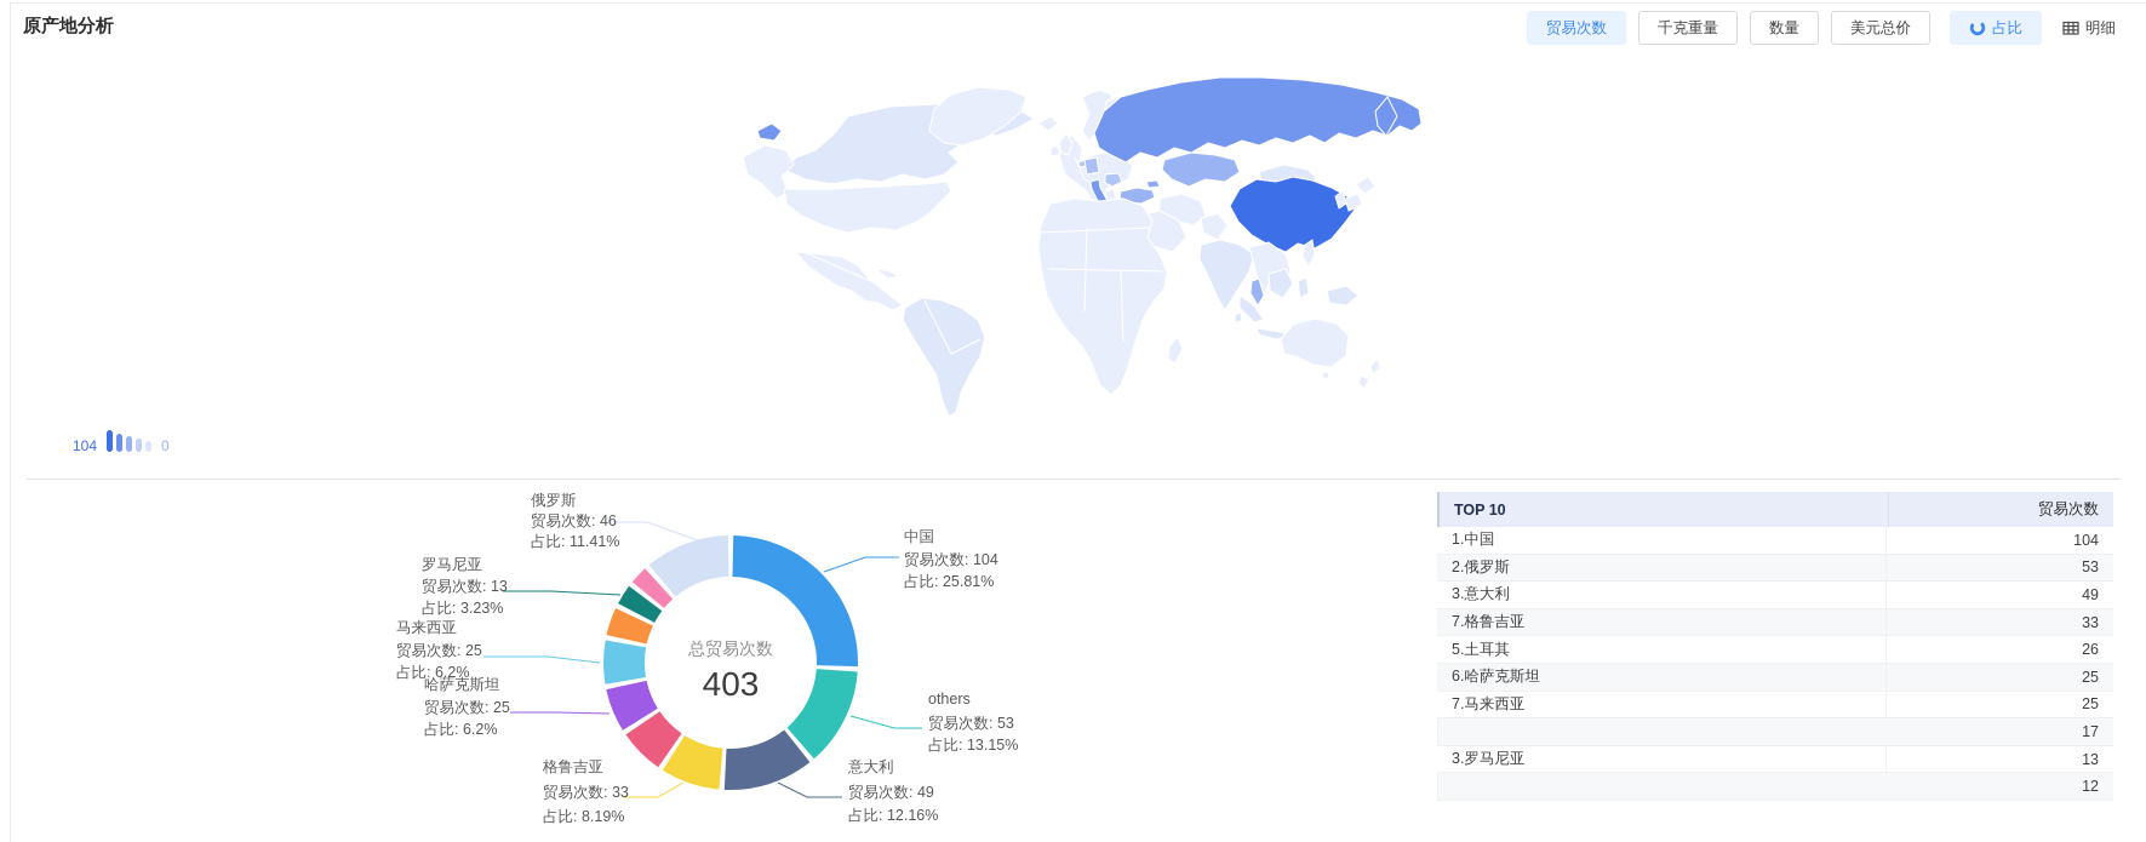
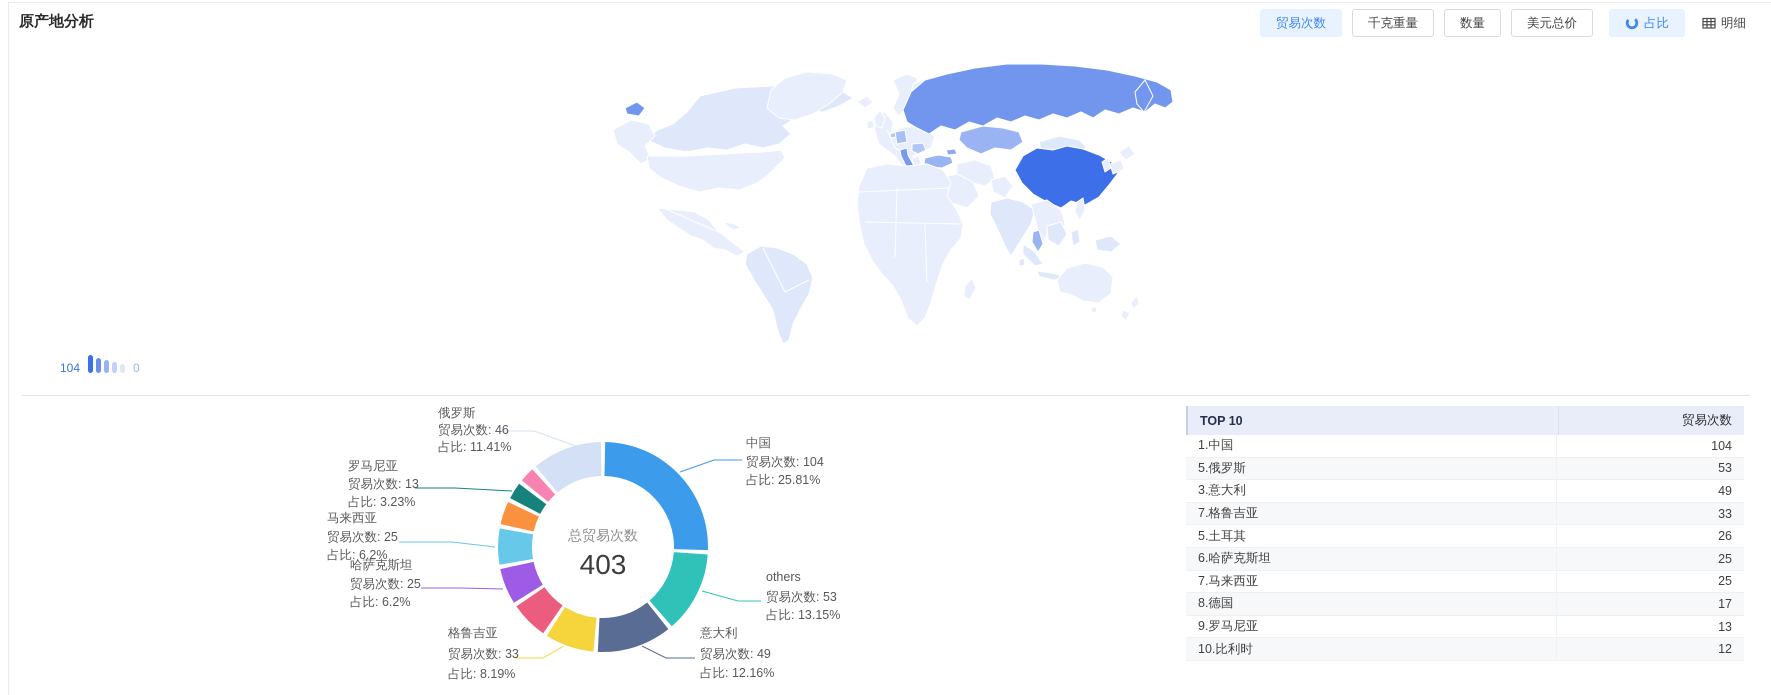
  原产地分析
  贸易次数
  千克重量
  数量
  美元总价
  占比
  明细
  104
  0
  中国
  贸易次数: 104
  占比: 25.81%
  others
  贸易次数: 53
  占比: 13.15%
  意大利
  贸易次数: 49
  占比: 12.16%
  格鲁吉亚
  贸易次数: 33
  占比: 8.19%
  哈萨克斯坦
  贸易次数: 25
  占比: 6.2%
  马来西亚
  贸易次数: 25
  占比: 6.2%
  罗马尼亚
  贸易次数: 13
  占比: 3.23%
  俄罗斯
  贸易次数: 46
  占比: 11.41%
  总贸易次数
  403
  TOP 10
  贸易次数
  1.中国
  104
- 2.俄罗斯
+ 5.俄罗斯
  53
  3.意大利
  49
  7.格鲁吉亚
  33
  5.土耳其
  26
  6.哈萨克斯坦
  25
  7.马来西亚
  25
+ 8.德国
  17
- 3.罗马尼亚
+ 9.罗马尼亚
  13
+ 10.比利时
  12
